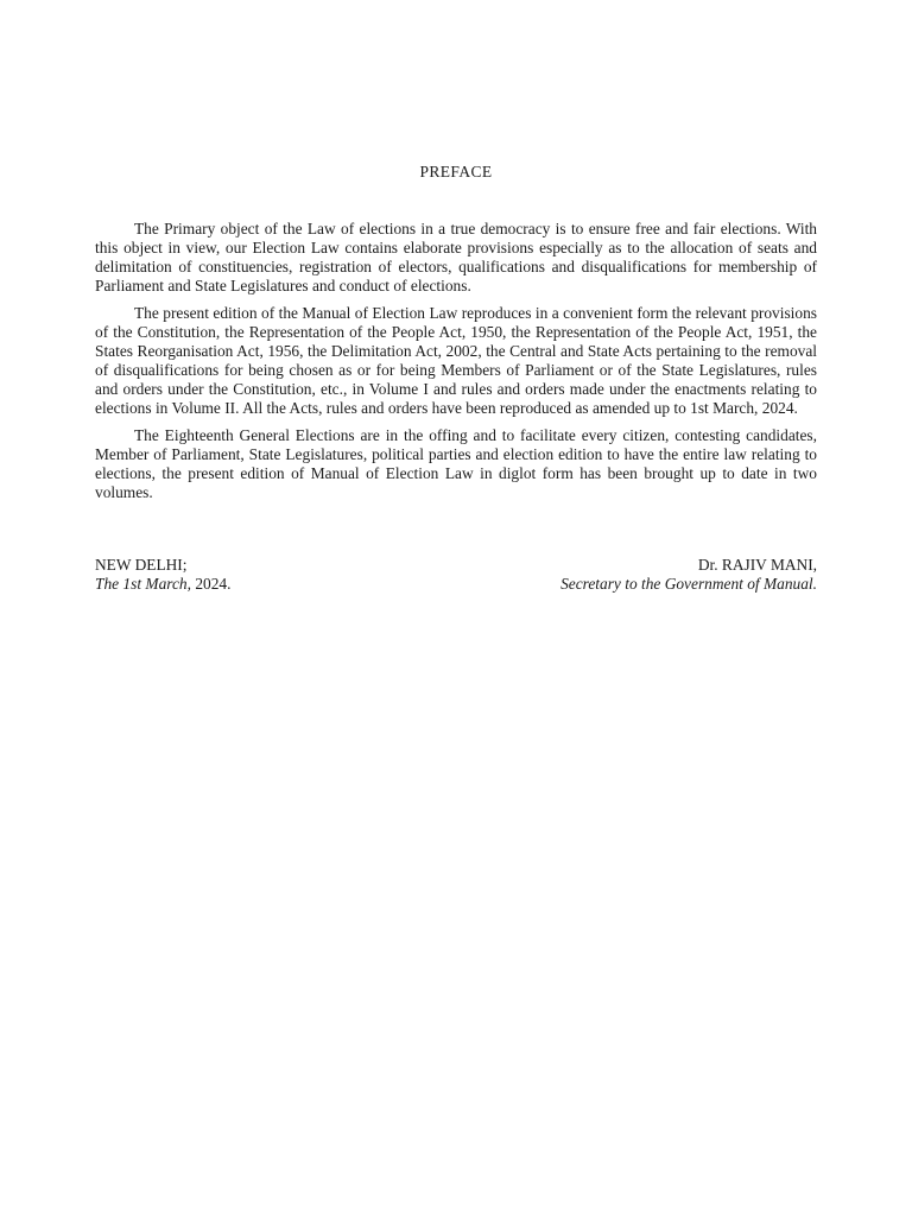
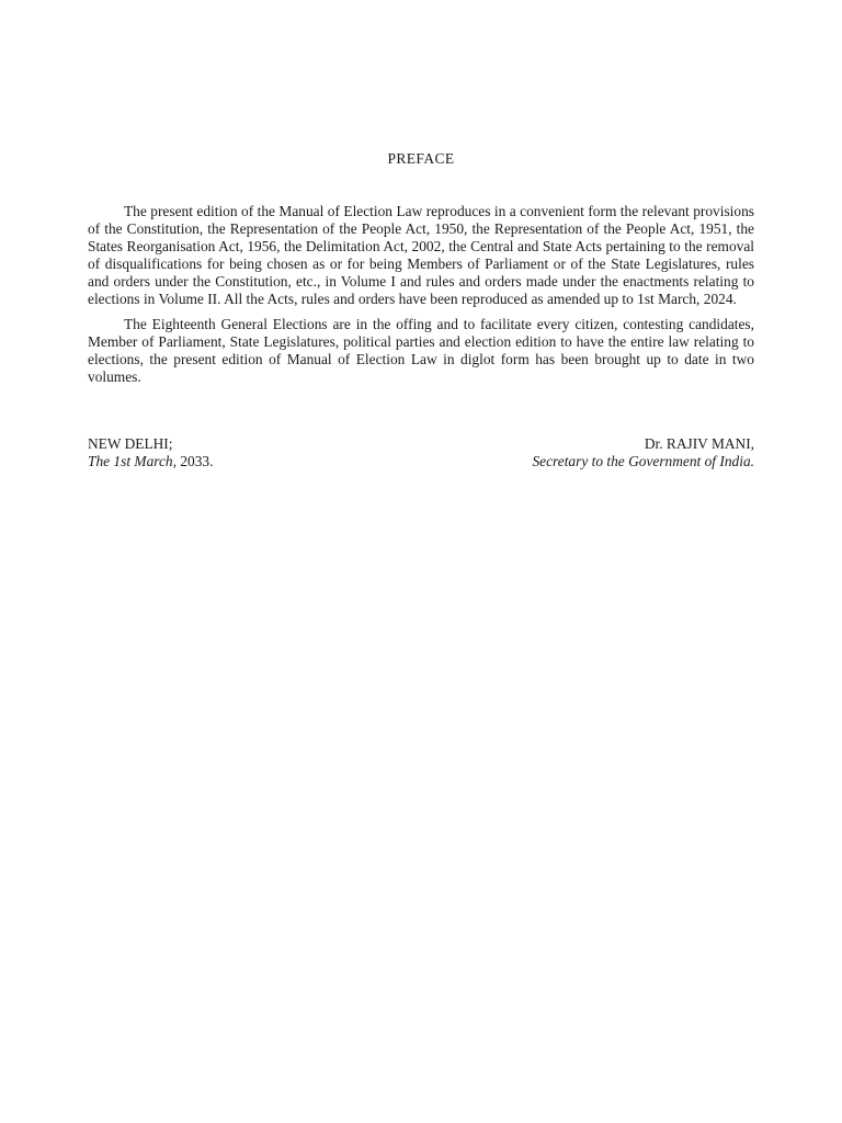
  PREFACE
- The Primary object of the Law of elections in a true democracy is to ensure free and fair elections. With this object in view, our Election Law contains elaborate provisions especially as to the allocation of seats and delimitation of constituencies, registration of electors, qualifications and disqualifications for membership of Parliament and State Legislatures and conduct of elections.
  The present edition of the Manual of Election Law reproduces in a convenient form the relevant provisions of the Constitution, the Representation of the People Act, 1950, the Representation of the People Act, 1951, the States Reorganisation Act, 1956, the Delimitation Act, 2002, the Central and State Acts pertaining to the removal of disqualifications for being chosen as or for being Members of Parliament or of the State Legislatures, rules and orders under the Constitution, etc., in Volume I and rules and orders made under the enactments relating to elections in Volume II. All the Acts, rules and orders have been reproduced as amended up to 1st March, 2024.
  The Eighteenth General Elections are in the offing and to facilitate every citizen, contesting candidates, Member of Parliament, State Legislatures, political parties and election edition to have the entire law relating to elections, the present edition of Manual of Election Law in diglot form has been brought up to date in two volumes.
  NEW DELHI;
- The 1st March, 2024.
+ The 1st March, 2033.
  Dr. RAJIV MANI,
- Secretary to the Government of Manual.
+ Secretary to the Government of India.
